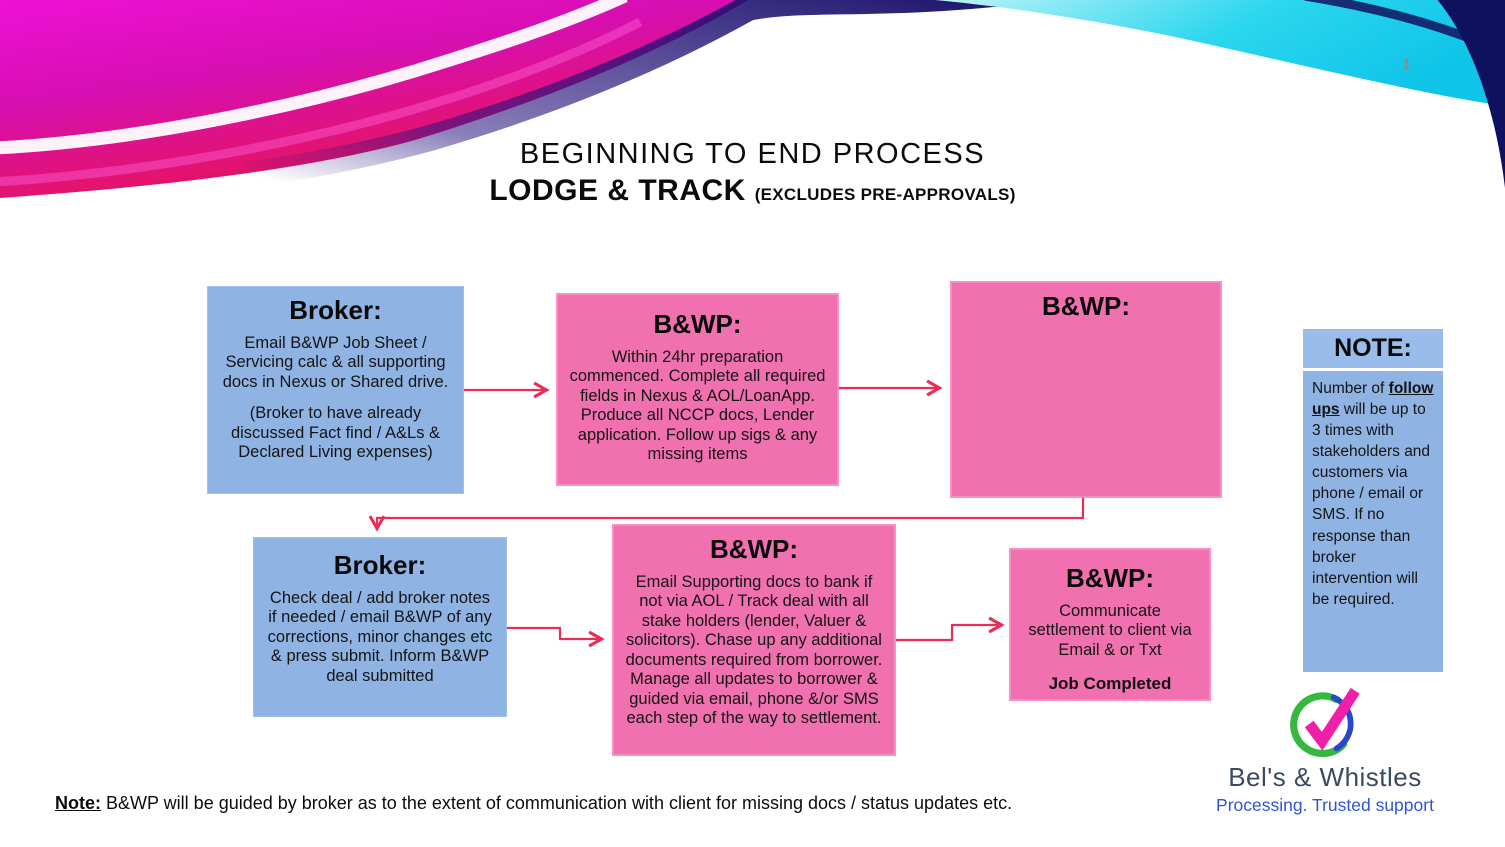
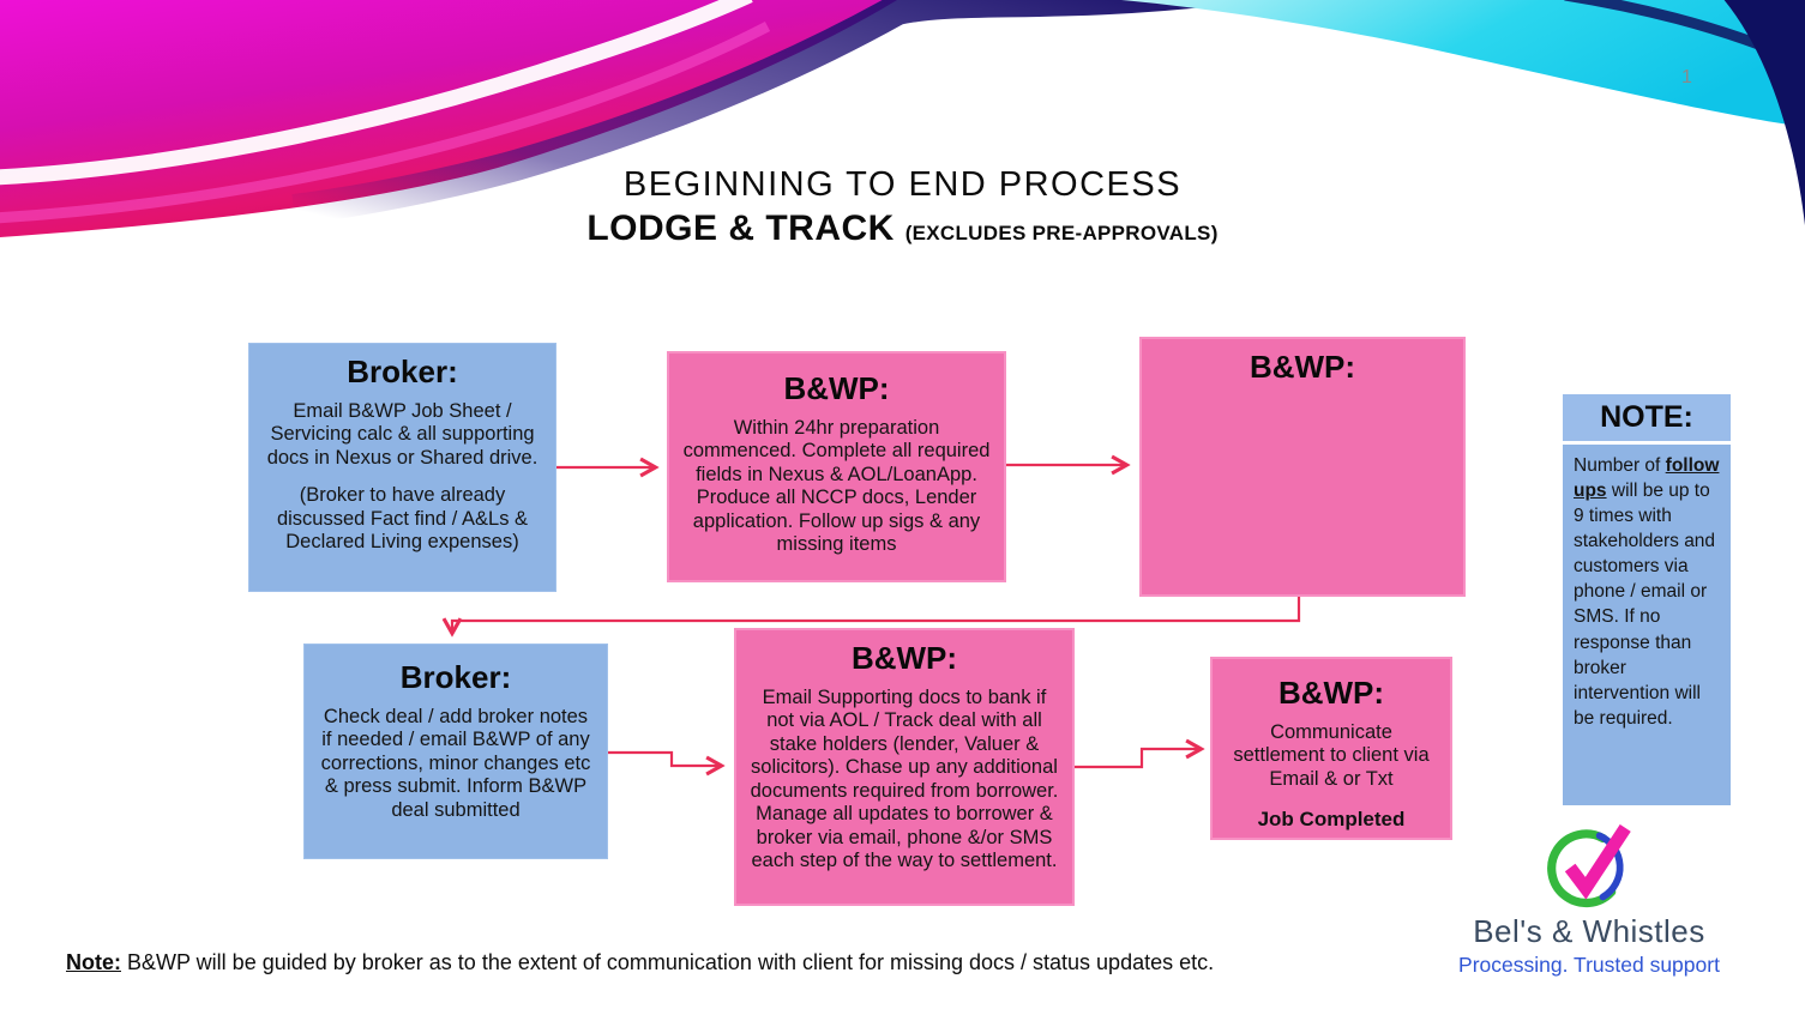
  1
  BEGINNING TO END PROCESS
  LODGE & TRACK (EXCLUDES PRE-APPROVALS)
  Broker:
  Email B&WP Job Sheet / Servicing calc & all supporting docs in Nexus or Shared drive.
  (Broker to have already discussed Fact find / A&Ls & Declared Living expenses)
  B&WP:
  Within 24hr preparation commenced. Complete all required fields in Nexus & AOL/LoanApp. Produce all NCCP docs, Lender application. Follow up sigs & any missing items
  B&WP:
  Broker:
  Check deal / add broker notes if needed / email B&WP of any corrections, minor changes etc & press submit. Inform B&WP deal submitted
  B&WP:
- Email Supporting docs to bank if not via AOL / Track deal with all stake holders (lender, Valuer & solicitors). Chase up any additional documents required from borrower. Manage all updates to borrower & guided via email, phone &/or SMS each step of the way to settlement.
+ Email Supporting docs to bank if not via AOL / Track deal with all stake holders (lender, Valuer & solicitors). Chase up any additional documents required from borrower. Manage all updates to borrower & broker via email, phone &/or SMS each step of the way to settlement.
  B&WP:
  Communicate settlement to client via Email & or Txt
  Job Completed
  NOTE:
- Number of follow ups will be up to 3 times with stakeholders and customers via phone / email or SMS. If no response than broker intervention will be required.
+ Number of follow ups will be up to 9 times with stakeholders and customers via phone / email or SMS. If no response than broker intervention will be required.
  Note: B&WP will be guided by broker as to the extent of communication with client for missing docs / status updates etc.
  Bel's & Whistles
  Processing. Trusted support
